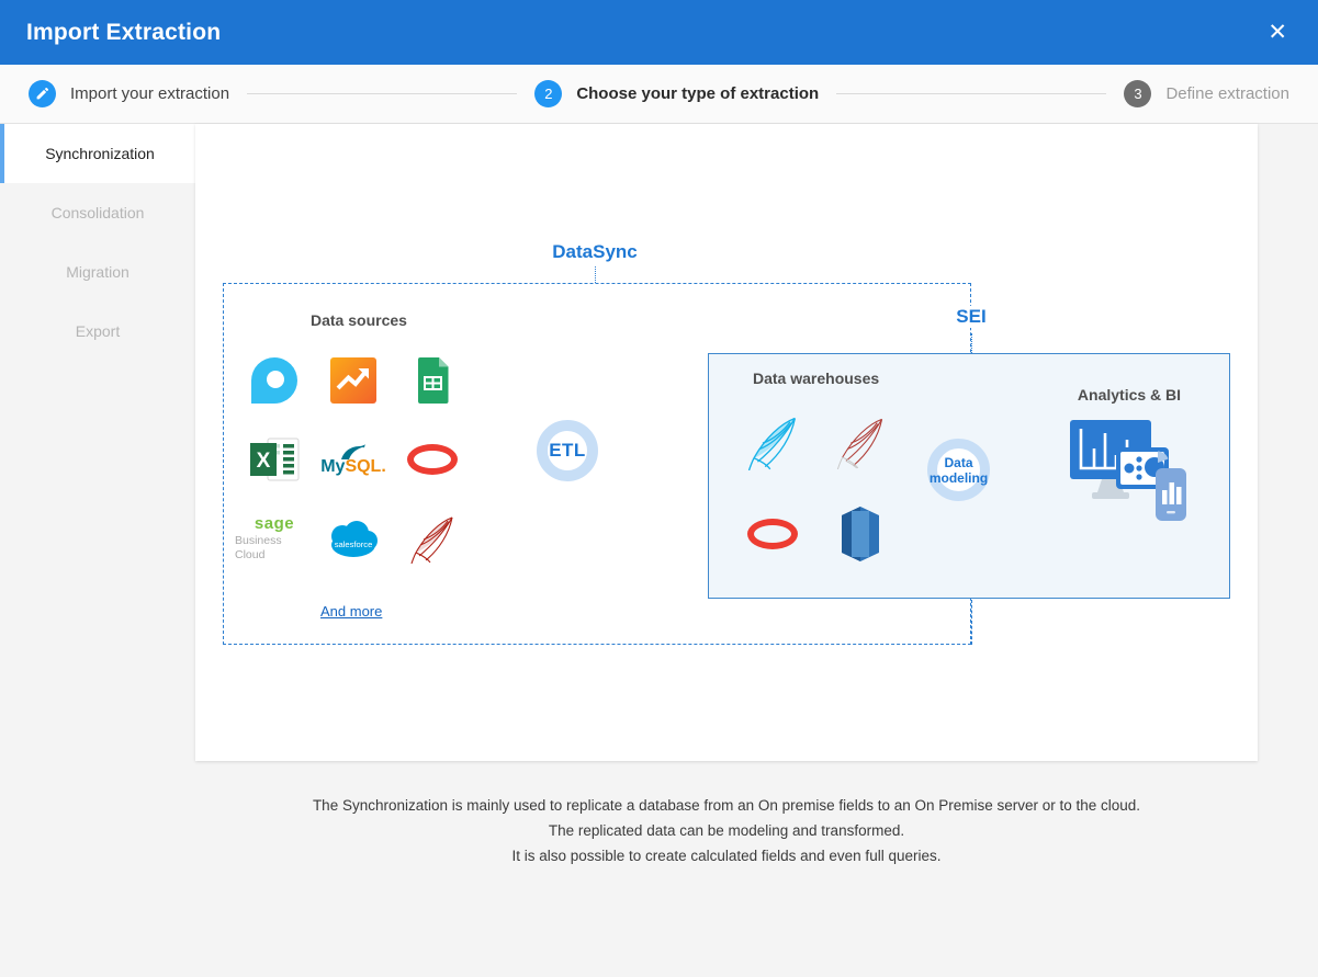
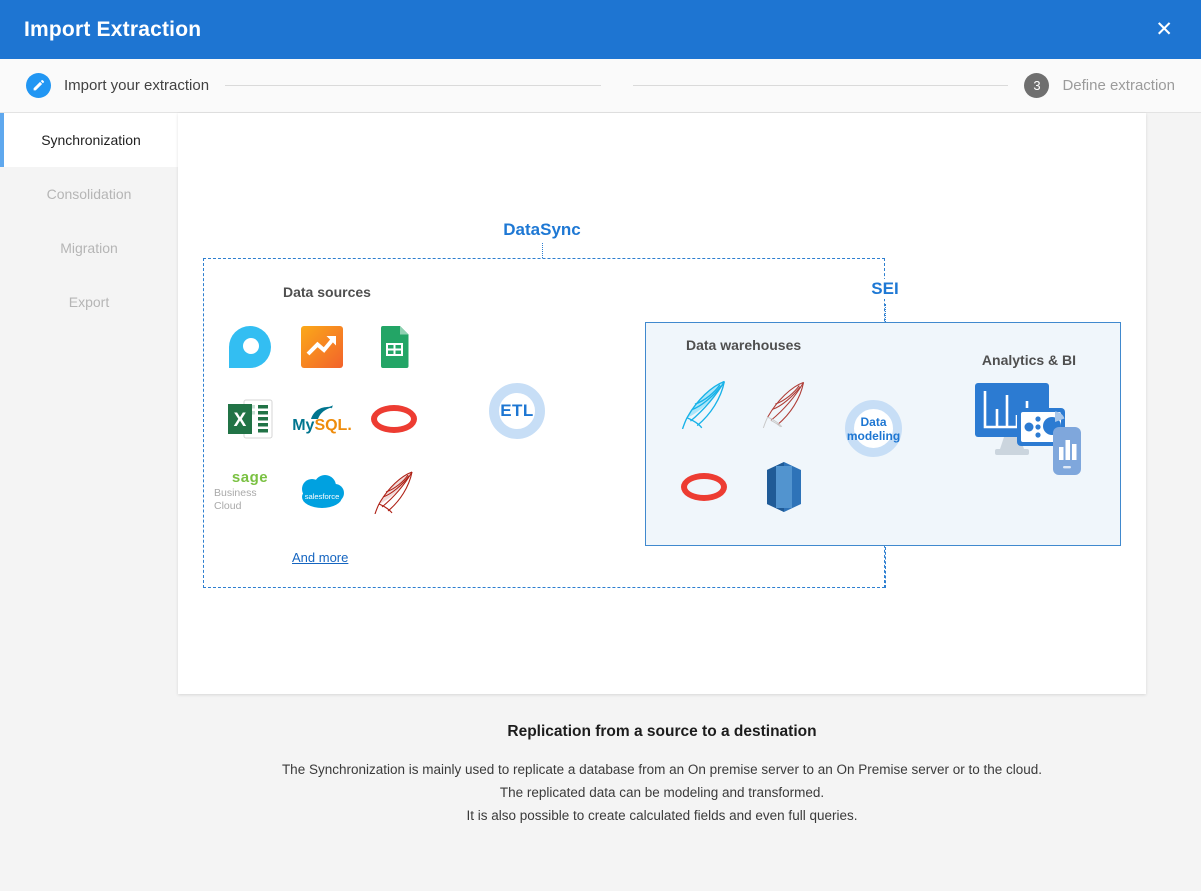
  Import Extraction
  ✕
  Import your extraction
- 2
- Choose your type of extraction
  3
  Define extraction
  Synchronization
  Consolidation
  Migration
  Export
  DataSync
  Data sources
  X
  MySQL.
  sage
  Business Cloud
  salesforce
  And more
  ETL
  SEI
  Data warehouses
  Data modeling
  Analytics & BI
+ Replication from a source to a destination
- The Synchronization is mainly used to replicate a database from an On premise fields to an On Premise server or to the cloud.
+ The Synchronization is mainly used to replicate a database from an On premise server to an On Premise server or to the cloud.
  The replicated data can be modeling and transformed.
  It is also possible to create calculated fields and even full queries.
